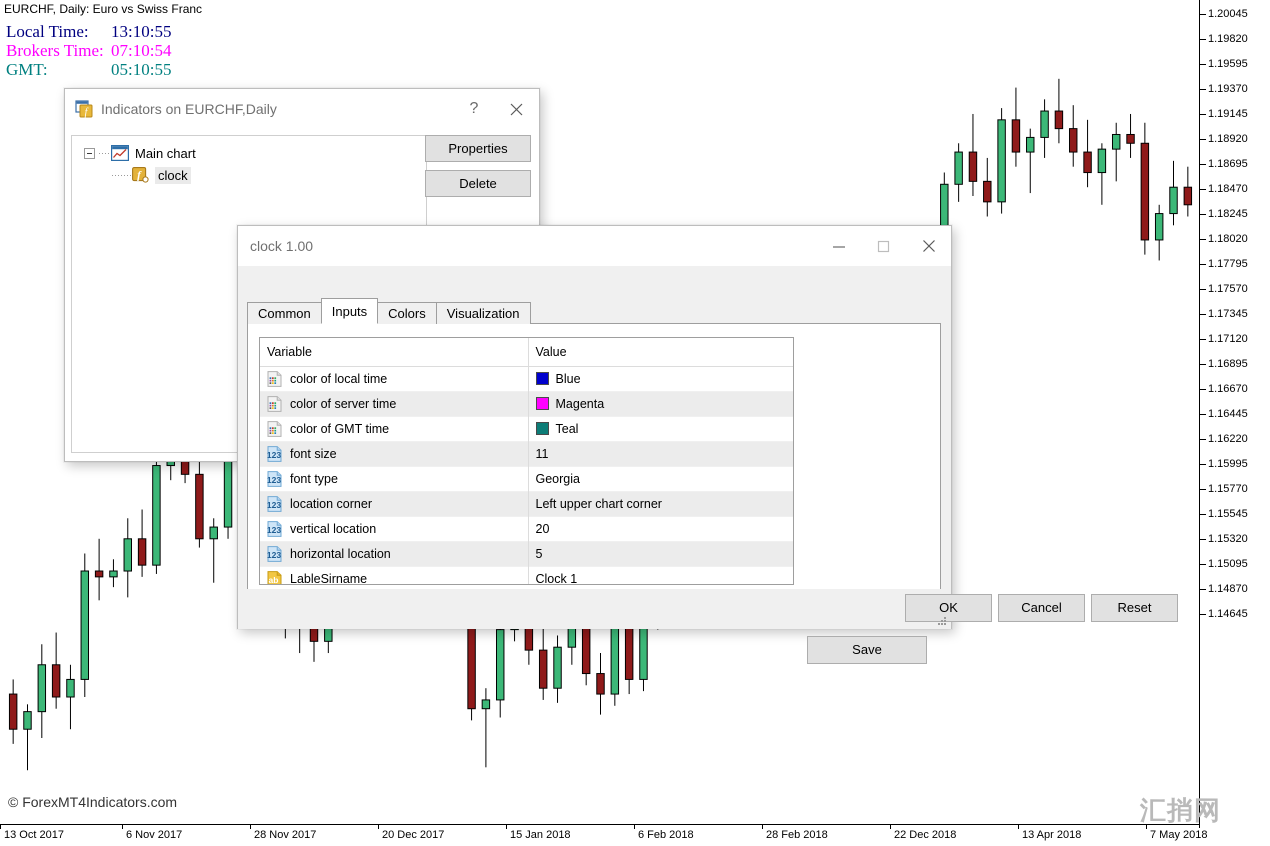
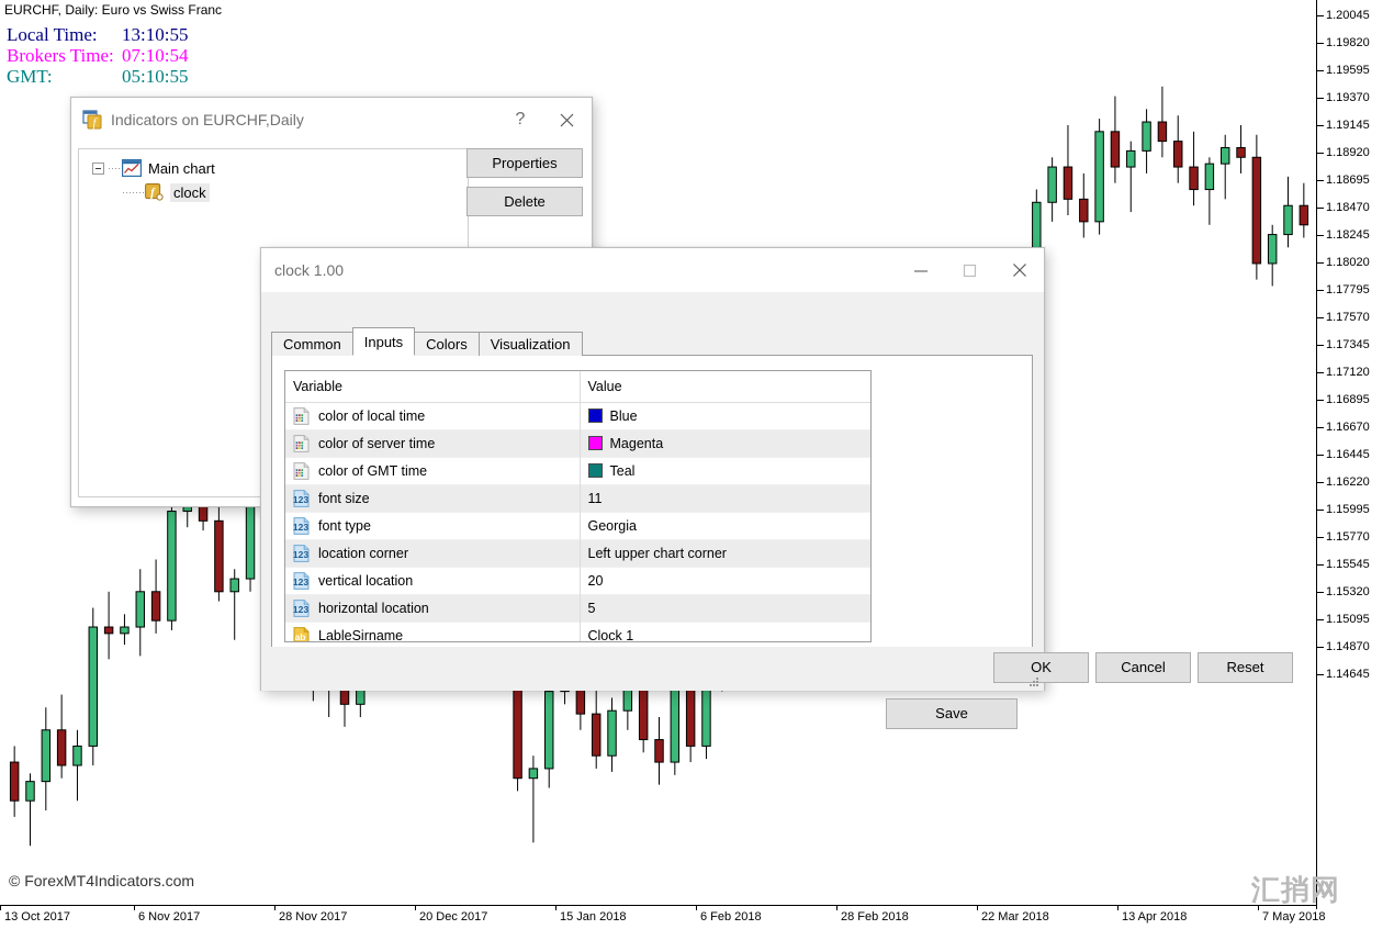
  EURCHF, Daily: Euro vs Swiss Franc
  Local Time:
  13:10:55
  Brokers Time:
  07:10:54
  GMT:
  05:10:55
  1.20045
  1.19820
  1.19595
  1.19370
  1.19145
  1.18920
  1.18695
  1.18470
  1.18245
  1.18020
  1.17795
  1.17570
  1.17345
  1.17120
  1.16895
  1.16670
  1.16445
  1.16220
  1.15995
  1.15770
  1.15545
  1.15320
  1.15095
  1.14870
  1.14645
  13 Oct 2017
  6 Nov 2017
  28 Nov 2017
  20 Dec 2017
  15 Jan 2018
  6 Feb 2018
  28 Feb 2018
- 22 Dec 2018
+ 22 Mar 2018
  13 Apr 2018
  7 May 2018
  © ForexMT4Indicators.com
  汇捎网
  f
  Indicators on EURCHF,Daily
  ?
  Main chart
  f
  clock
  Properties
  Delete
  clock 1.00
  Common
  Inputs
  Colors
  Visualization
  Variable	Value
  color of local time	Blue
  color of server time	Magenta
  color of GMT time	Teal
  123 font size	11
  123 font type	Georgia
  123 location corner	Left upper chart corner
  123 vertical location	20
  123 horizontal location	5
  ab LableSirname	Clock 1
  Save
  OK
  Cancel
  Reset
